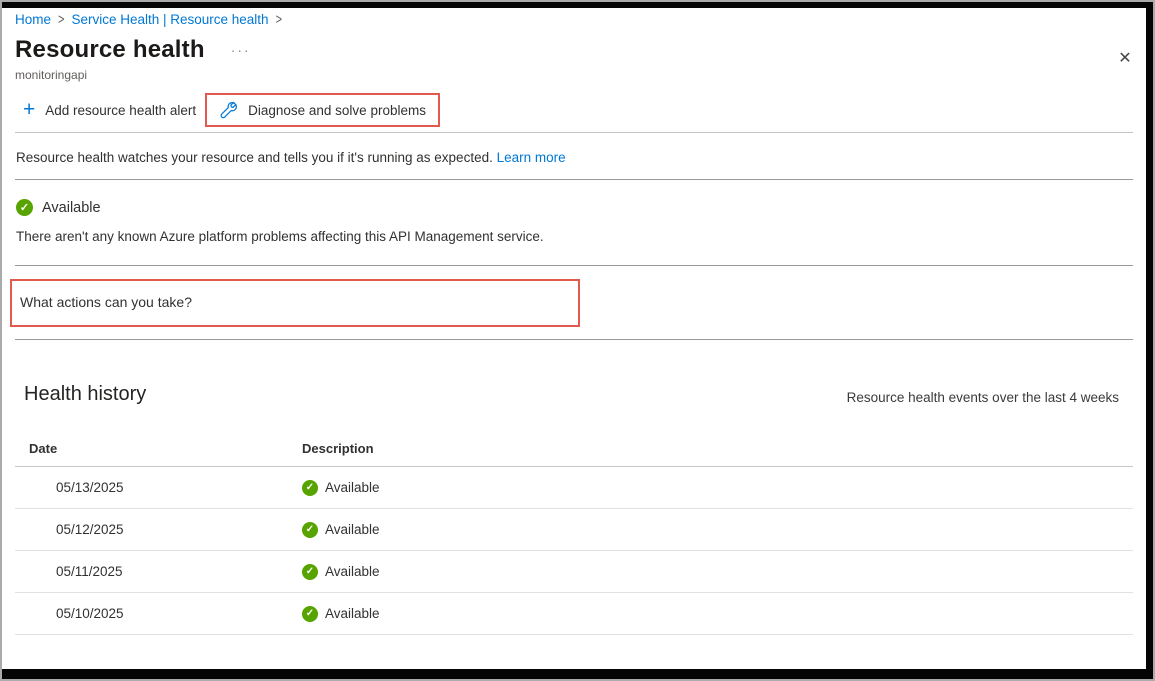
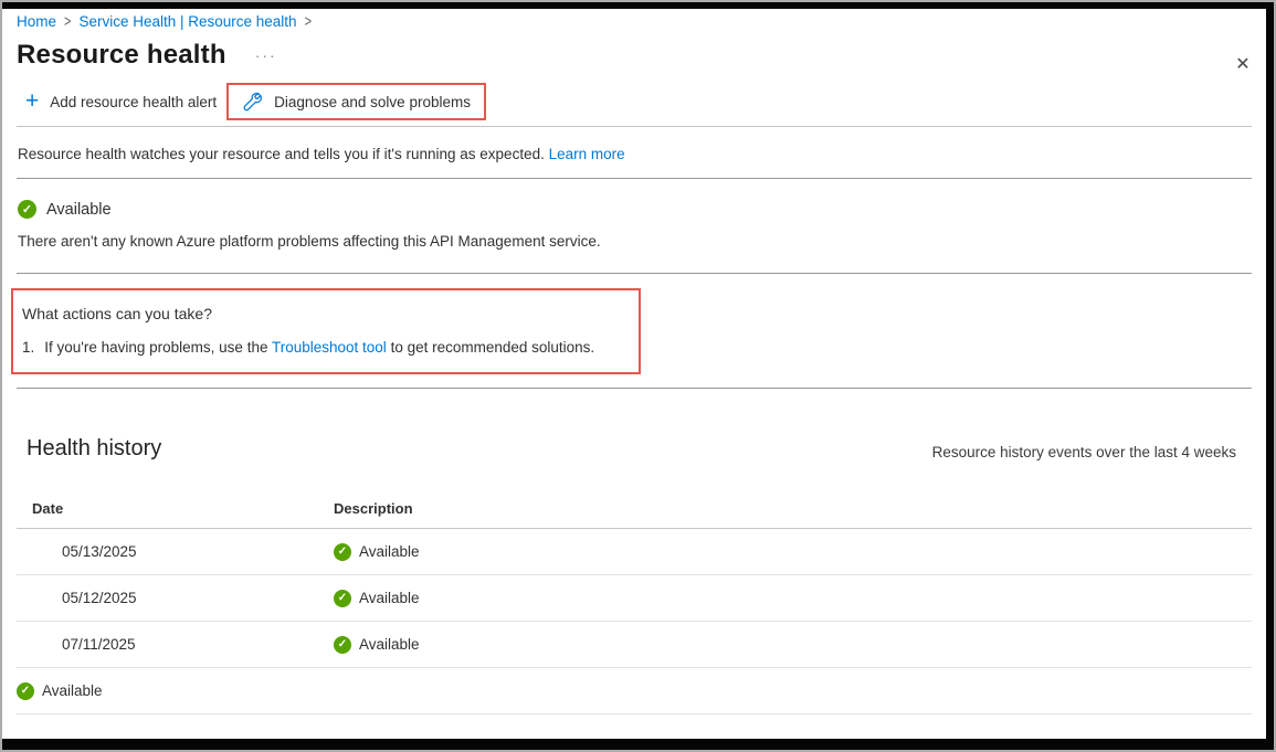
  Home
  >
  Service Health | Resource health
  >
  Resource health
  ···
- monitoringapi
  ✕
  +
  Add resource health alert
  Diagnose and solve problems
  Resource health watches your resource and tells you if it's running as expected. Learn more
  ✓
  Available
  There aren't any known Azure platform problems affecting this API Management service.
  What actions can you take?
+ 1.
+ If you're having problems, use the Troubleshoot tool to get recommended solutions.
  Health history
- Resource health events over the last 4 weeks
+ Resource history events over the last 4 weeks
  Date
  Description
  05/13/2025
  ✓
  Available
  05/12/2025
  ✓
  Available
- 05/11/2025
+ 07/11/2025
  ✓
  Available
- 05/10/2025
  ✓
  Available
